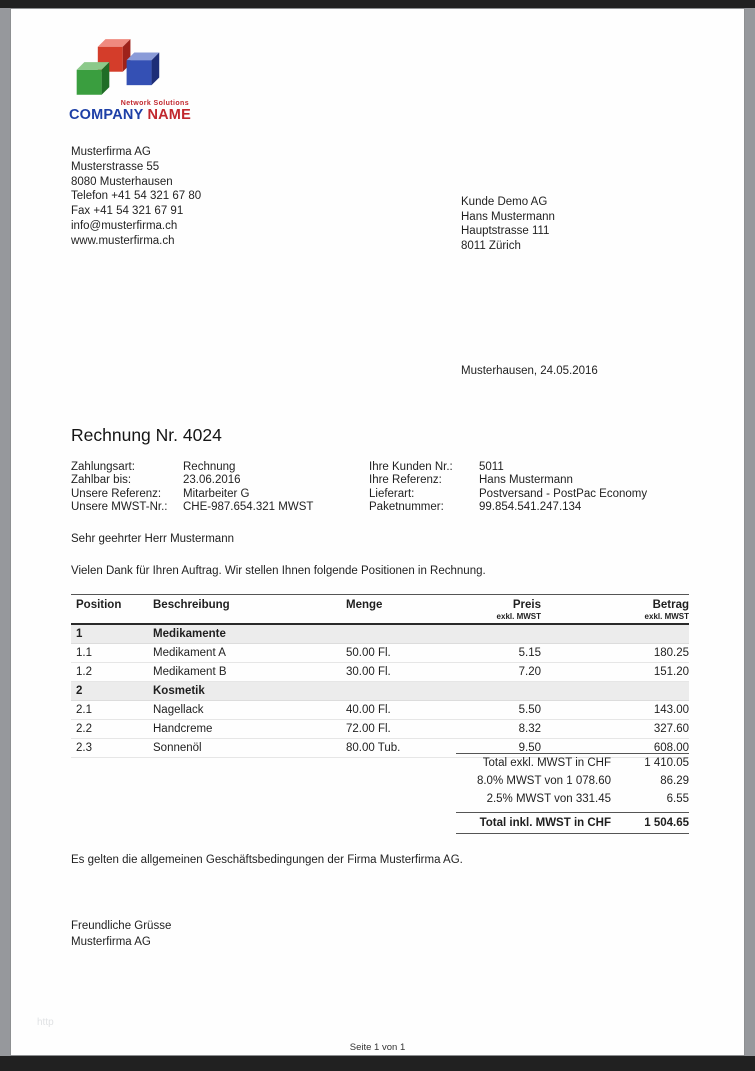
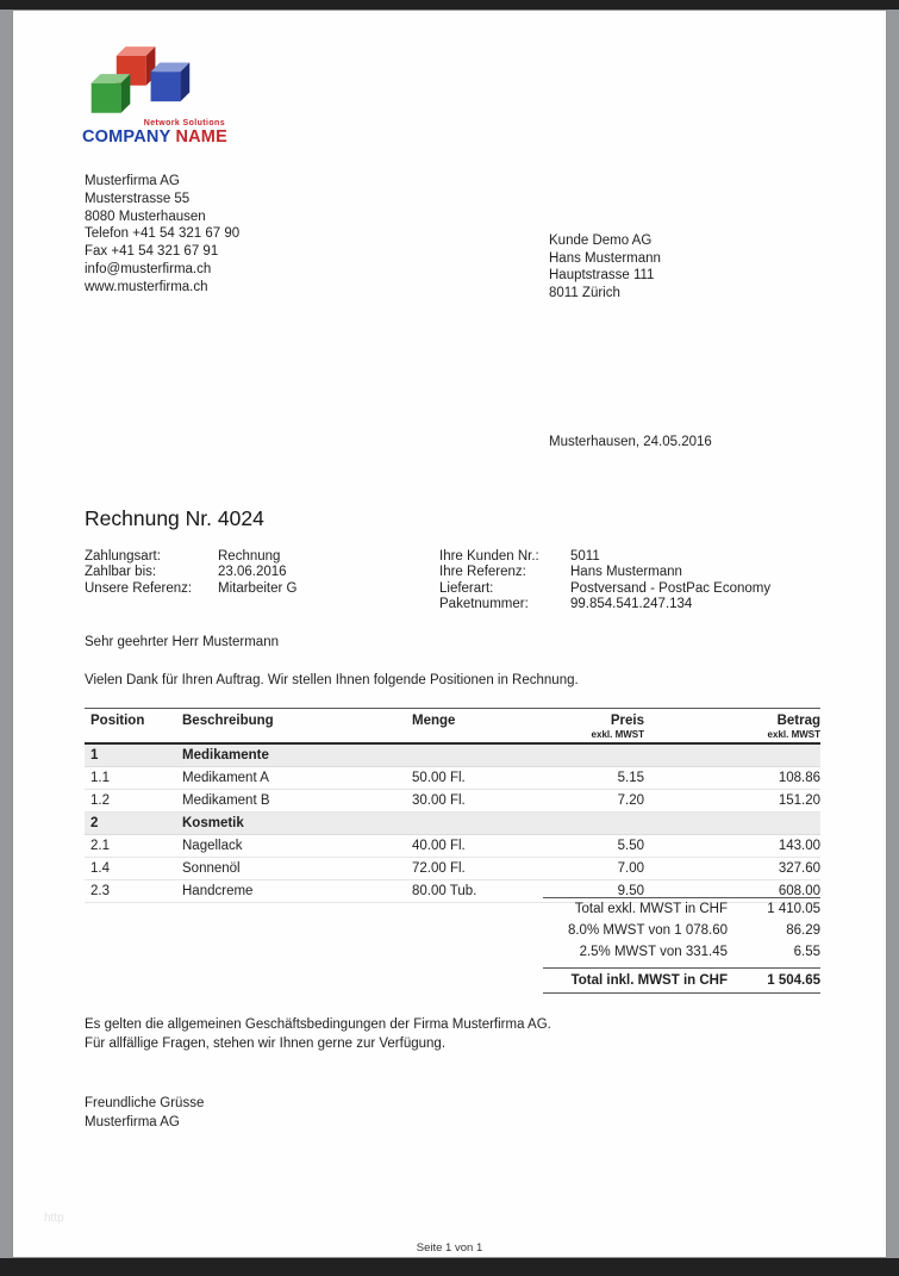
  COMPANY NAME
  Musterfirma AG
  Musterstrasse 55
  8080 Musterhausen
- Telefon +41 54 321 67 80
+ Telefon +41 54 321 67 90
  Fax +41 54 321 67 91
  info@musterfirma.ch
  www.musterfirma.ch
  Kunde Demo AG
  Hans Mustermann
  Hauptstrasse 111
  8011 Zürich
  Musterhausen, 24.05.2016
  Rechnung Nr. 4024
  Zahlungsart:
  Rechnung
  Zahlbar bis:
  23.06.2016
  Unsere Referenz:
  Mitarbeiter G
- Unsere MWST-Nr.:
- CHE-987.654.321 MWST
  Ihre Kunden Nr.:
  5011
  Ihre Referenz:
  Hans Mustermann
  Lieferart:
  Postversand - PostPac Economy
  Paketnummer:
  99.854.541.247.134
  Sehr geehrter Herr Mustermann
  Vielen Dank für Ihren Auftrag. Wir stellen Ihnen folgende Positionen in Rechnung.
  Position
  Beschreibung
  Menge
  Preis
  exkl. MWST
  Betrag
  exkl. MWST
  1
  Medikamente
  1.1
  Medikament A
  50.00 Fl.
  5.15
- 180.25
+ 108.86
  1.2
  Medikament B
  30.00 Fl.
  7.20
  151.20
  2
  Kosmetik
  2.1
  Nagellack
  40.00 Fl.
  5.50
  143.00
- 2.2
+ 1.4
- Handcreme
+ Sonnenöl
  72.00 Fl.
- 8.32
+ 7.00
  327.60
  2.3
- Sonnenöl
+ Handcreme
  80.00 Tub.
  9.50
  608.00
  Total exkl. MWST in CHF
  1 410.05
  8.0% MWST von 1 078.60
  86.29
  2.5% MWST von 331.45
  6.55
  Total inkl. MWST in CHF
  1 504.65
  Es gelten die allgemeinen Geschäftsbedingungen der Firma Musterfirma AG.
+ Für allfällige Fragen, stehen wir Ihnen gerne zur Verfügung.
  Freundliche Grüsse
  Musterfirma AG
  http
  Seite 1 von 1
